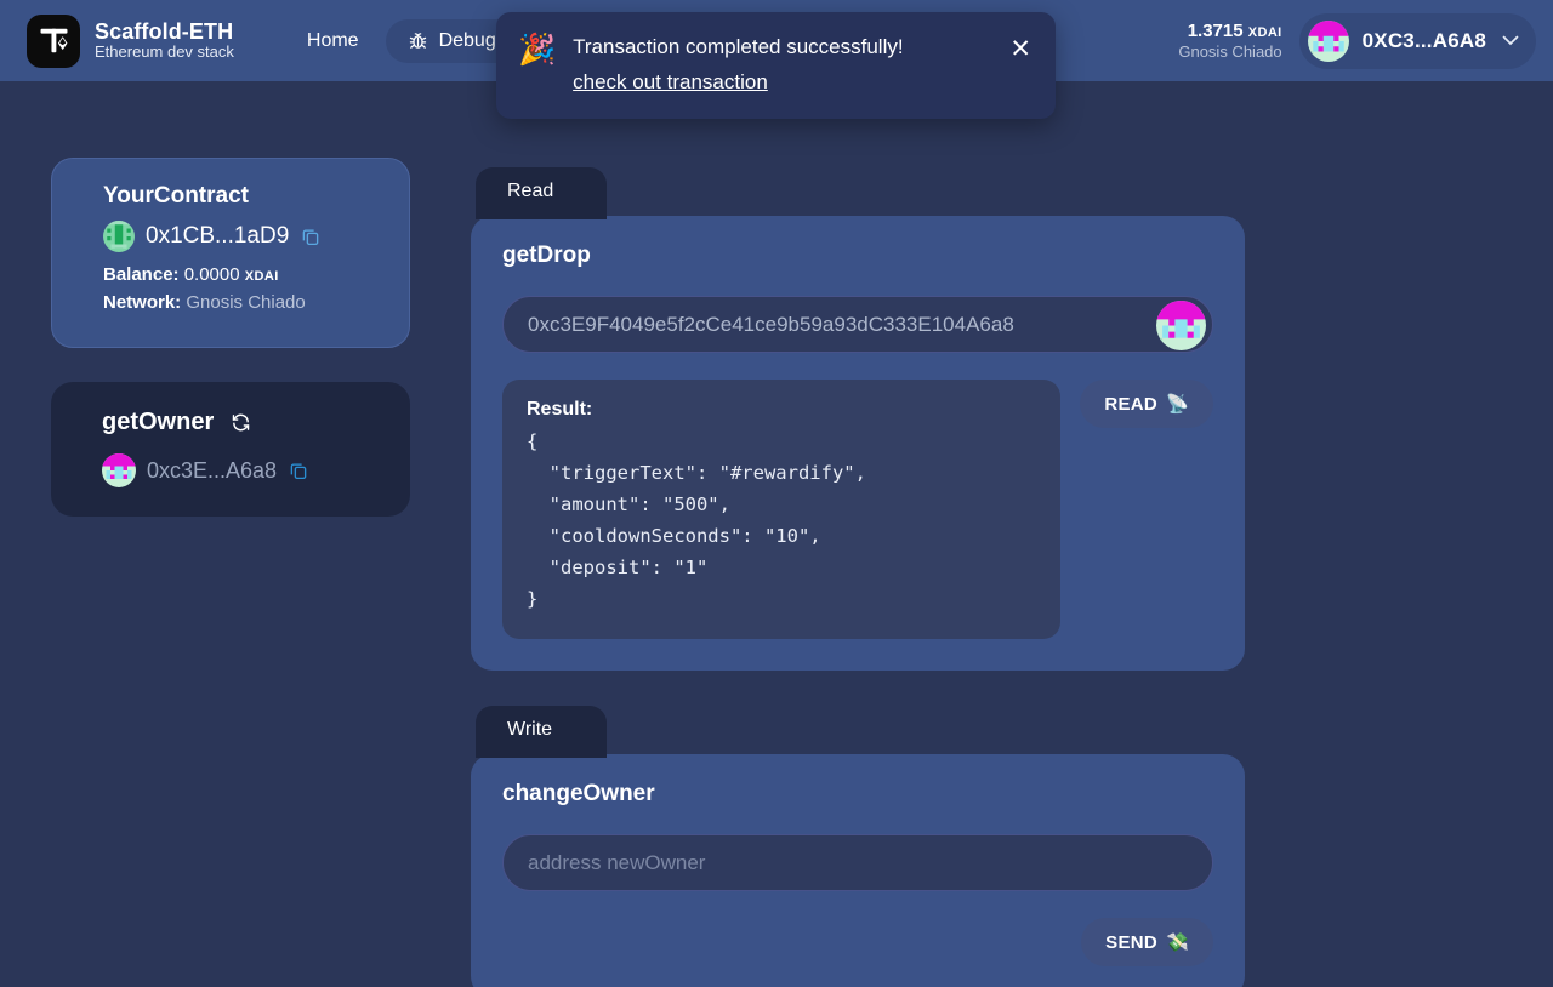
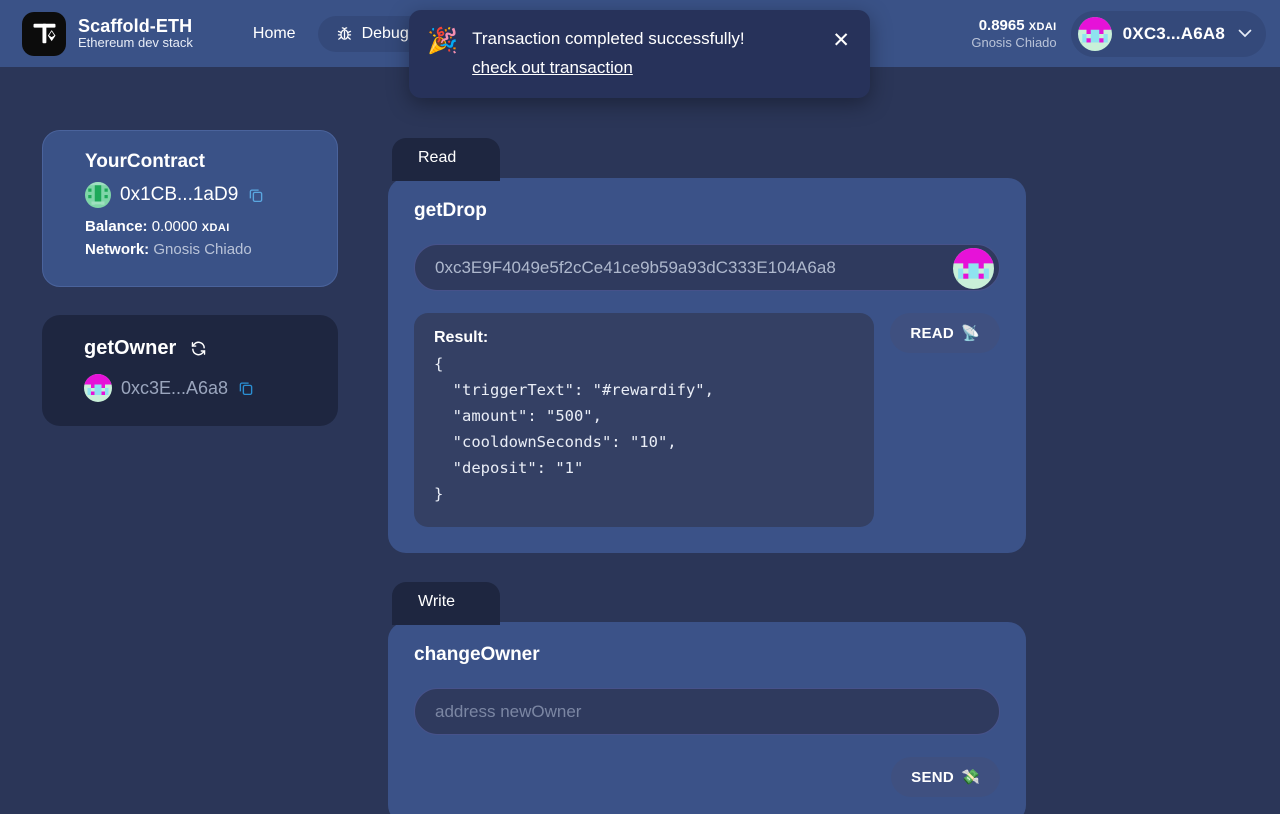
  Scaffold-ETH
  Ethereum dev stack
  Home
- 1.3715 XDAI
+ 0.8965 XDAI
  Gnosis Chiado
  0XC3...A6A8
  🎉
  Transaction completed successfully!
  check out transaction
  ✕
  YourContract
  0x1CB...1aD9
  Balance: 0.0000 XDAI
  Network: Gnosis Chiado
  getOwner
  0xc3E...A6a8
  Read
  getDrop
  0xc3E9F4049e5f2cCe41ce9b59a93dC333E104A6a8
  Result:
  {
  "triggerText": "#rewardify",
  "amount": "500",
  "cooldownSeconds": "10",
  "deposit": "1"
  }
  READ
  📡
  Write
  changeOwner
  address newOwner
  SEND
  💸
